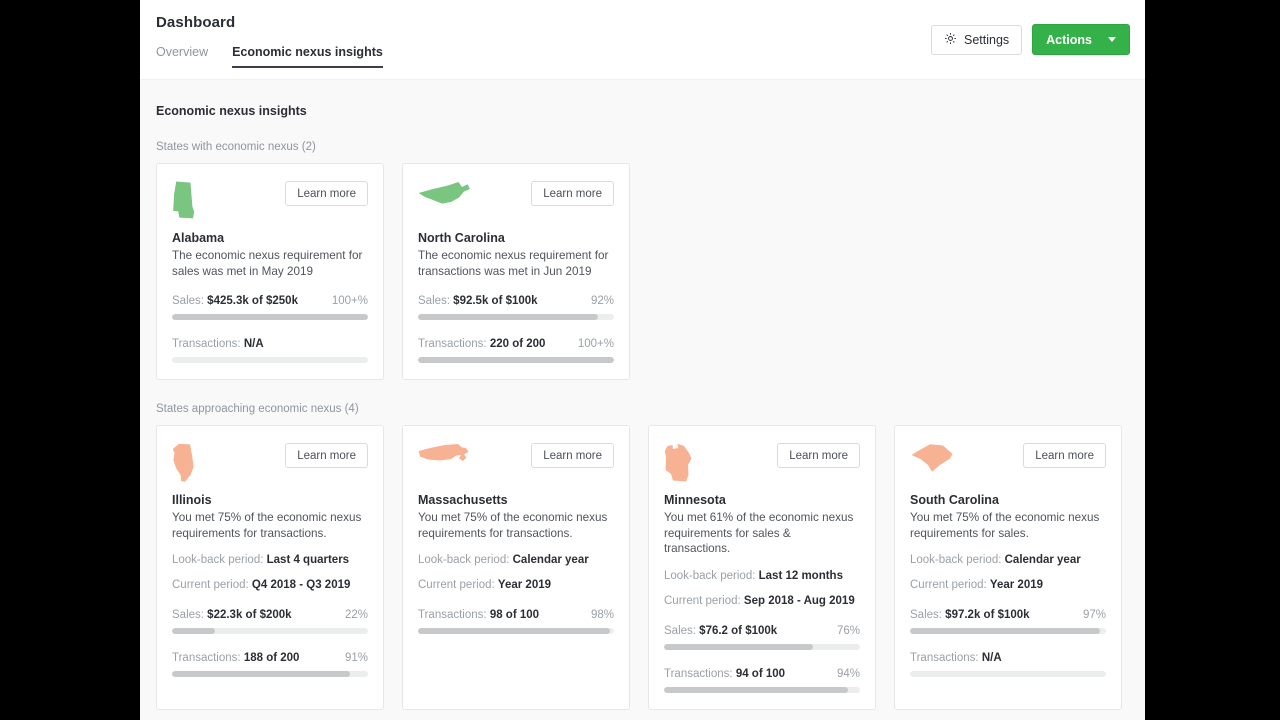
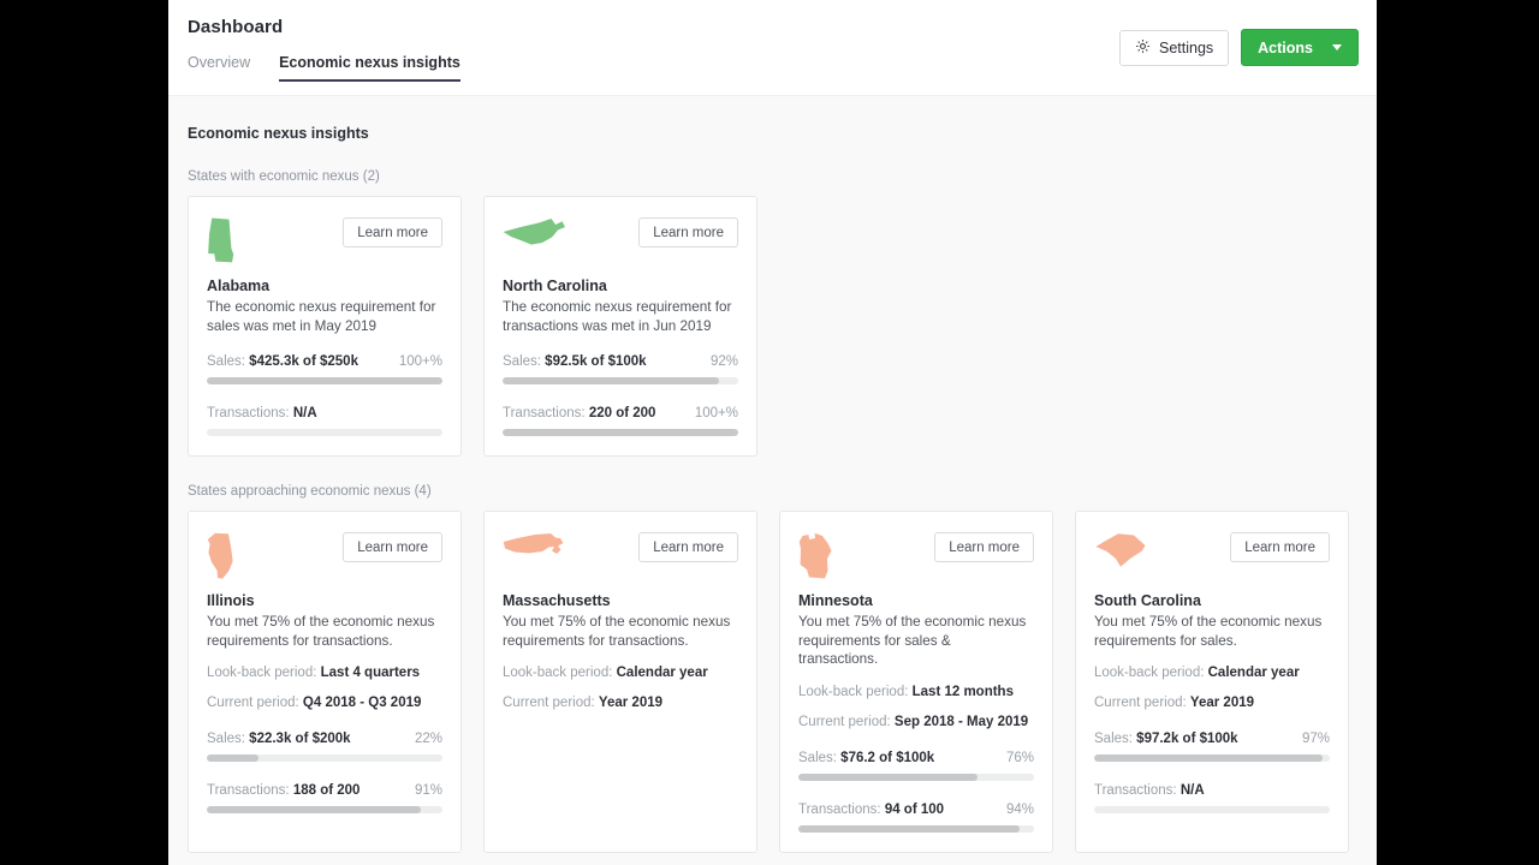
  Dashboard
  Overview
  Economic nexus insights
  Settings
  Actions
  Economic nexus insights
  States with economic nexus (2)
  Learn more
  Alabama
  The economic nexus requirement for sales was met in May 2019
  Sales: $425.3k of $250k
  100+%
  Transactions: N/A
  Learn more
  North Carolina
  The economic nexus requirement for transactions was met in Jun 2019
  Sales: $92.5k of $100k
  92%
  Transactions: 220 of 200
  100+%
  States approaching economic nexus (4)
  Learn more
  Illinois
  You met 75% of the economic nexus requirements for transactions.
  Look-back period: Last 4 quarters
  Current period: Q4 2018 - Q3 2019
  Sales: $22.3k of $200k
  22%
  Transactions: 188 of 200
  91%
  Learn more
  Massachusetts
  You met 75% of the economic nexus requirements for transactions.
  Look-back period: Calendar year
  Current period: Year 2019
- Transactions: 98 of 100
- 98%
  Learn more
  Minnesota
- You met 61% of the economic nexus requirements for sales & transactions.
+ You met 75% of the economic nexus requirements for sales & transactions.
  Look-back period: Last 12 months
- Current period: Sep 2018 - Aug 2019
+ Current period: Sep 2018 - May 2019
  Sales: $76.2 of $100k
  76%
  Transactions: 94 of 100
  94%
  Learn more
  South Carolina
  You met 75% of the economic nexus requirements for sales.
  Look-back period: Calendar year
  Current period: Year 2019
  Sales: $97.2k of $100k
  97%
  Transactions: N/A
